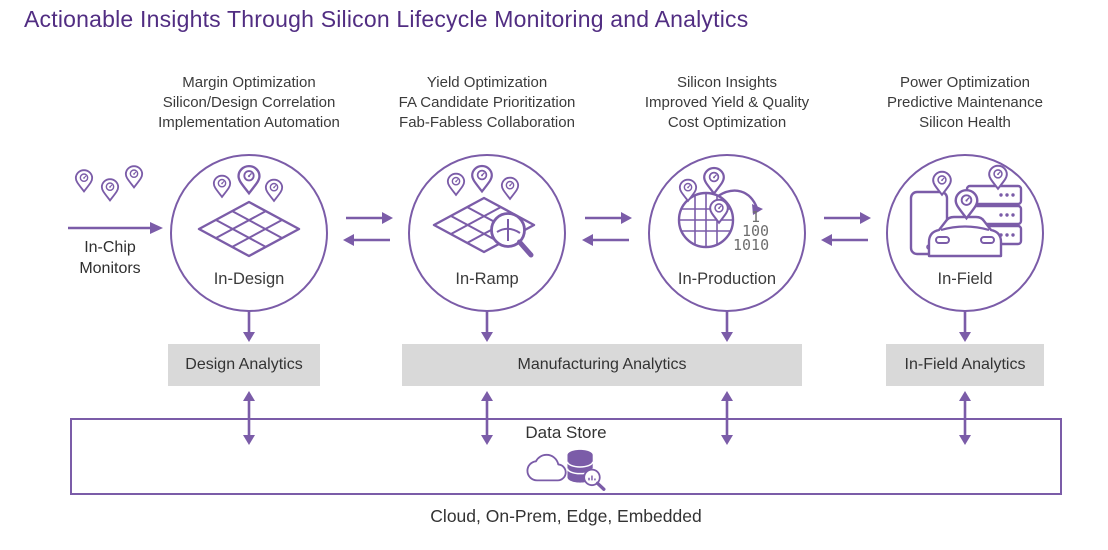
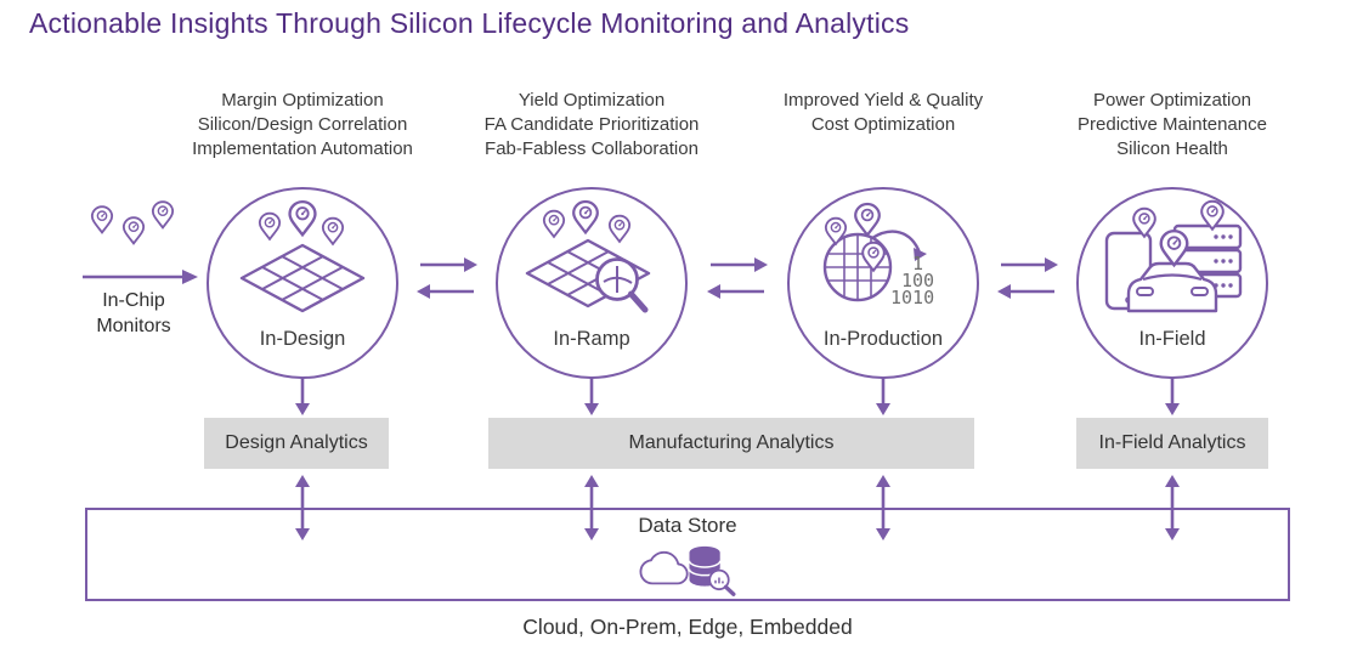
  Actionable Insights Through Silicon Lifecycle Monitoring and Analytics
  Margin Optimization
  Silicon/Design Correlation
  Implementation Automation
  Yield Optimization
  FA Candidate Prioritization
  Fab-Fabless Collaboration
- Silicon Insights
  Improved Yield & Quality
  Cost Optimization
  Power Optimization
  Predictive Maintenance
  Silicon Health
  In-Chip Monitors
  In-Design
  In-Ramp
  1
  100
  1010
  In-Production
  In-Field
  Design Analytics
  Manufacturing Analytics
  In-Field Analytics
  Data Store
  Cloud, On-Prem, Edge, Embedded
